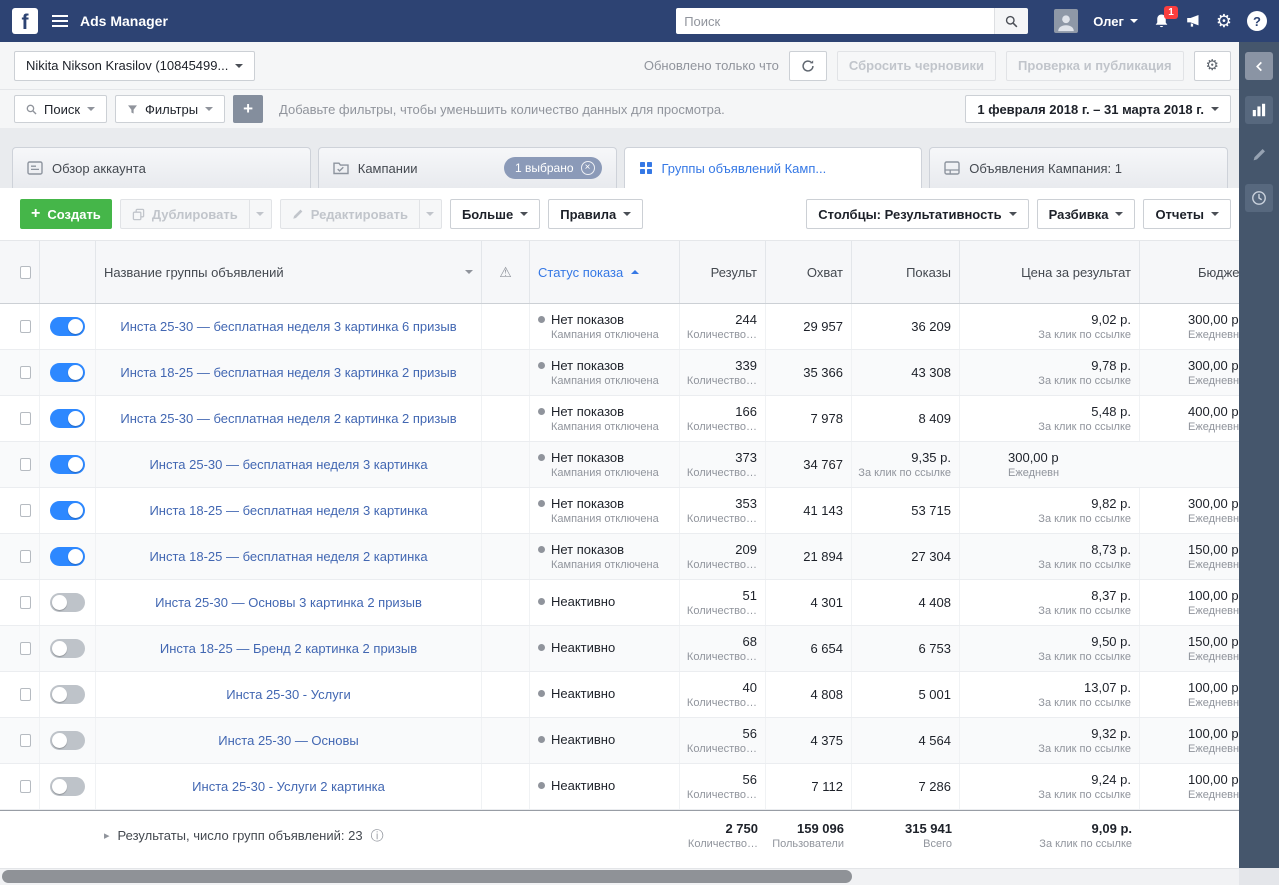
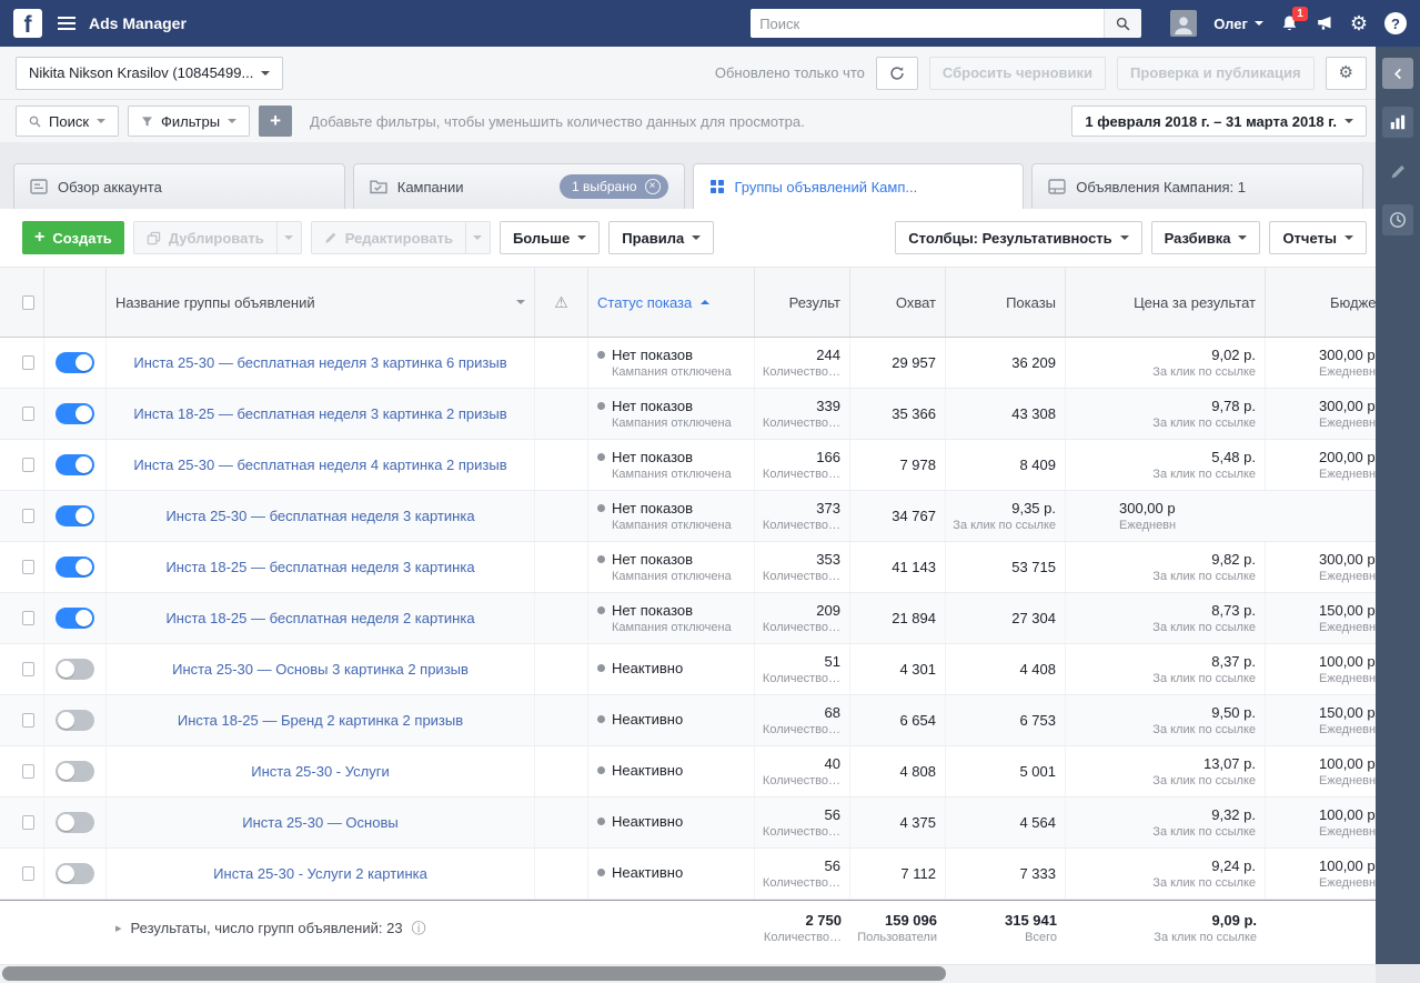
  f
  Ads Manager
  Поиск
  Олег
  1
  ⚙
  ?
  Nikita Nikson Krasilov (10845499...
  Обновлено только что
  Сбросить черновики
  Проверка и публикация
  ⚙
  Поиск
  Фильтры
  +
  Добавьте фильтры, чтобы уменьшить количество данных для просмотра.
  1 февраля 2018 г. – 31 марта 2018 г.
  Обзор аккаунта
  Кампании
  1 выбрано
  ×
  Группы объявлений Камп...
  Объявления Кампания: 1
  +
  Создать
  Дублировать
  Редактировать
  Больше
  Правила
  Столбцы: Результативность
  Разбивка
  Отчеты
  Название группы объявлений
  ⚠
  Статус показа
  Результ
  Охват
  Показы
  Цена за результат
  Бюдже
  Инста 25-30 — бесплатная неделя 3 картинка 6 призыв
  Нет показов
  Кампания отключена
  244
  Количество…
  29 957
  36 209
  9,02 р.
  За клик по ссылке
  300,00 р
  Ежедневн
  Инста 18-25 — бесплатная неделя 3 картинка 2 призыв
  Нет показов
  Кампания отключена
  339
  Количество…
  35 366
  43 308
  9,78 р.
  За клик по ссылке
  300,00 р
  Ежедневн
- Инста 25-30 — бесплатная неделя 2 картинка 2 призыв
+ Инста 25-30 — бесплатная неделя 4 картинка 2 призыв
  Нет показов
  Кампания отключена
  166
  Количество…
  7 978
  8 409
  5,48 р.
  За клик по ссылке
- 400,00 р
+ 200,00 р
  Ежедневн
  Инста 25-30 — бесплатная неделя 3 картинка
  Нет показов
  Кампания отключена
  373
  Количество…
  34 767
  9,35 р.
  За клик по ссылке
  300,00 р
  Ежедневн
  Инста 18-25 — бесплатная неделя 3 картинка
  Нет показов
  Кампания отключена
  353
  Количество…
  41 143
  53 715
  9,82 р.
  За клик по ссылке
  300,00 р
  Ежедневн
  Инста 18-25 — бесплатная неделя 2 картинка
  Нет показов
  Кампания отключена
  209
  Количество…
  21 894
  27 304
  8,73 р.
  За клик по ссылке
  150,00 р
  Ежедневн
  Инста 25-30 — Основы 3 картинка 2 призыв
  Неактивно
  51
  Количество…
  4 301
  4 408
  8,37 р.
  За клик по ссылке
  100,00 р
  Ежедневн
  Инста 18-25 — Бренд 2 картинка 2 призыв
  Неактивно
  68
  Количество…
  6 654
  6 753
  9,50 р.
  За клик по ссылке
  150,00 р
  Ежедневн
  Инста 25-30 - Услуги
  Неактивно
  40
  Количество…
  4 808
  5 001
  13,07 р.
  За клик по ссылке
  100,00 р
  Ежедневн
  Инста 25-30 — Основы
  Неактивно
  56
  Количество…
  4 375
  4 564
  9,32 р.
  За клик по ссылке
  100,00 р
  Ежедневн
  Инста 25-30 - Услуги 2 картинка
  Неактивно
  56
  Количество…
  7 112
- 7 286
+ 7 333
  9,24 р.
  За клик по ссылке
  100,00 р
  Ежедневн
  ▸
  Результаты, число групп объявлений: 23
  ⓘ
  2 750
  Количество…
  159 096
  Пользователи
  315 941
  Всего
  9,09 р.
  За клик по ссылке
